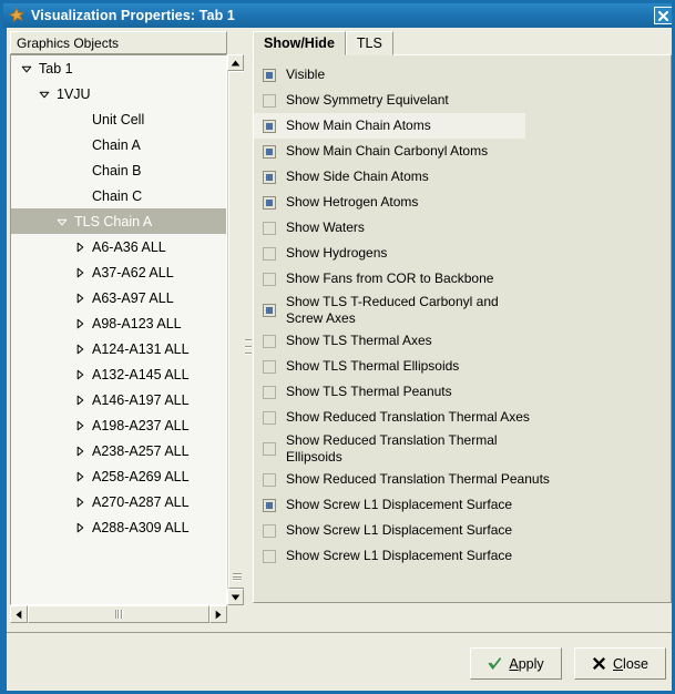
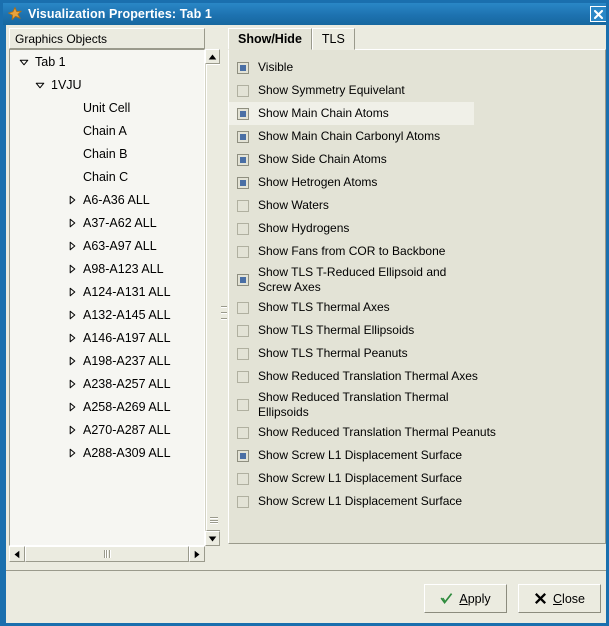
  Visualization Properties: Tab 1
  Graphics Objects
  Tab 1
  1VJU
  Unit Cell
  Chain A
  Chain B
  Chain C
- TLS Chain A
  A6-A36 ALL
  A37-A62 ALL
  A63-A97 ALL
  A98-A123 ALL
  A124-A131 ALL
  A132-A145 ALL
  A146-A197 ALL
  A198-A237 ALL
  A238-A257 ALL
  A258-A269 ALL
  A270-A287 ALL
  A288-A309 ALL
  Show/Hide
  TLS
  Visible
  Show Symmetry Equivelant
  Show Main Chain Atoms
  Show Main Chain Carbonyl Atoms
  Show Side Chain Atoms
  Show Hetrogen Atoms
  Show Waters
  Show Hydrogens
  Show Fans from COR to Backbone
- Show TLS T-Reduced Carbonyl and Screw Axes
+ Show TLS T-Reduced Ellipsoid and Screw Axes
  Show TLS Thermal Axes
  Show TLS Thermal Ellipsoids
  Show TLS Thermal Peanuts
  Show Reduced Translation Thermal Axes
  Show Reduced Translation Thermal Ellipsoids
  Show Reduced Translation Thermal Peanuts
  Show Screw L1 Displacement Surface
  Show Screw L1 Displacement Surface
  Show Screw L1 Displacement Surface
  Apply
  Close
